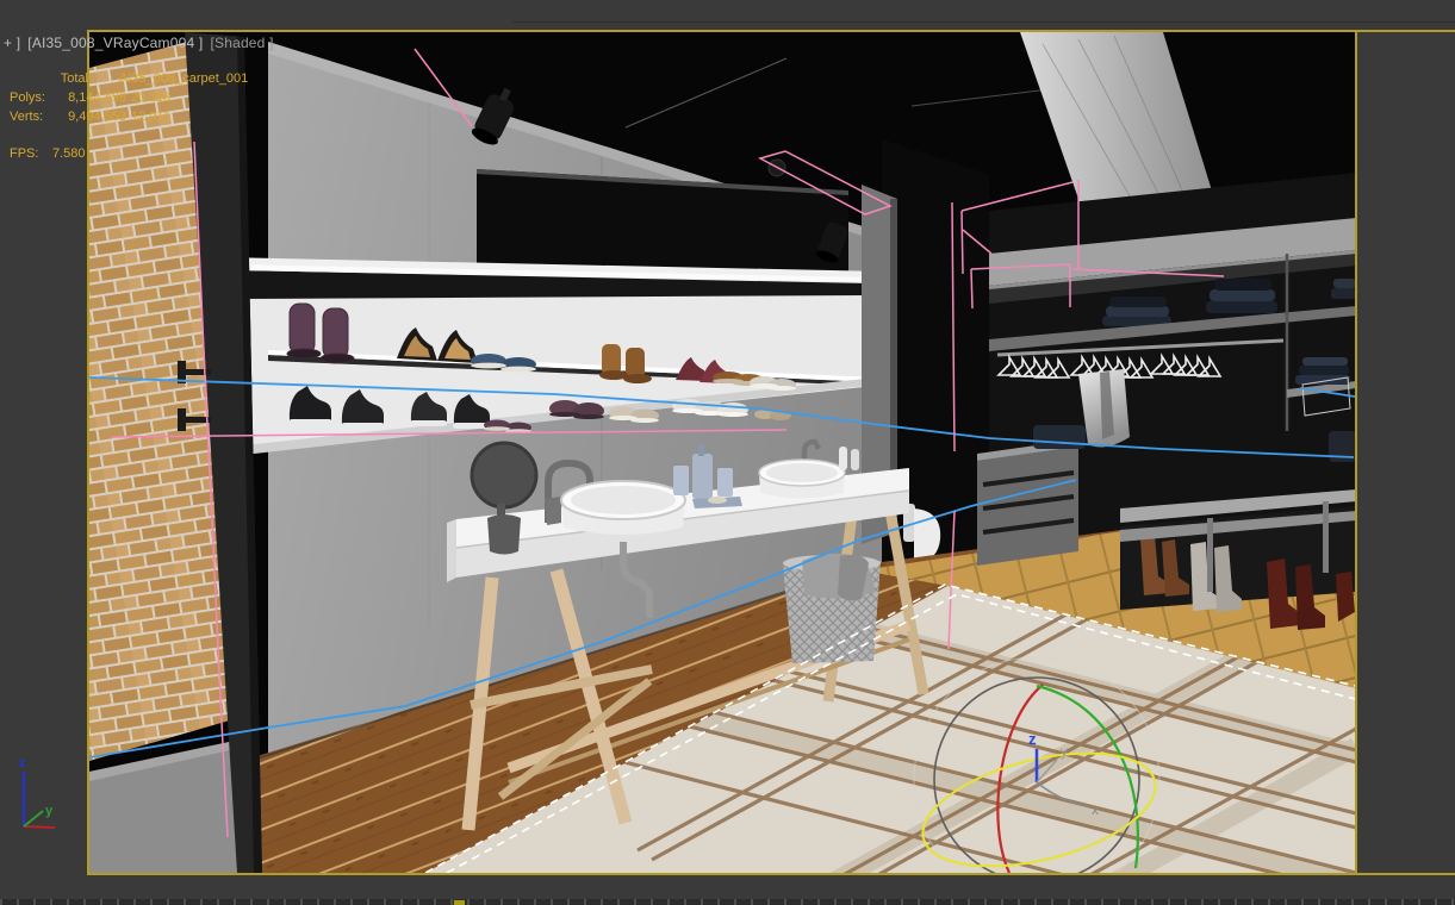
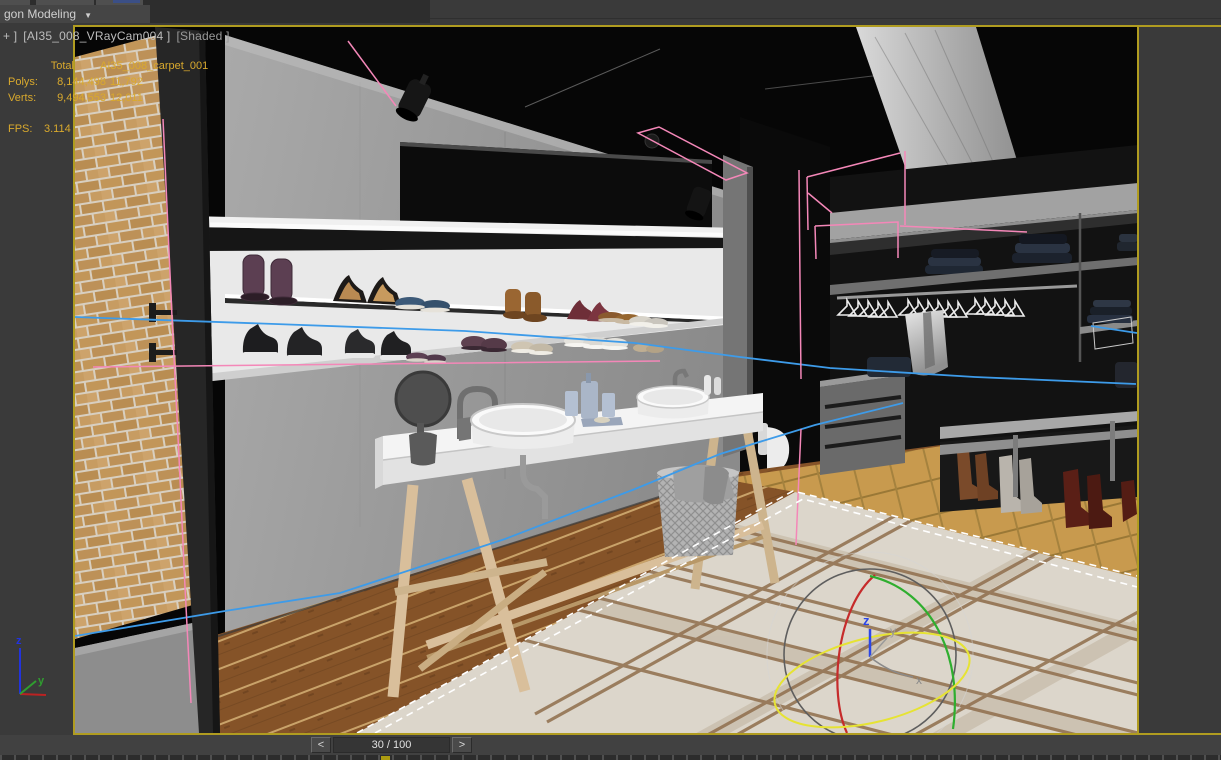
+ gon Modeling ▼
  z
  y
  x
  + ] [AI35_008_VRayCam004 ] [Shaded ]
  Total
  AI35_008_carpet_001
  Polys:
  8,144,498
- 20,118
+ 11,792
  Verts:
  9,494,553
  12,011
  FPS:
- 7.580
+ 3.114
  z
  y
+ <
+ 30 / 100
+ >
